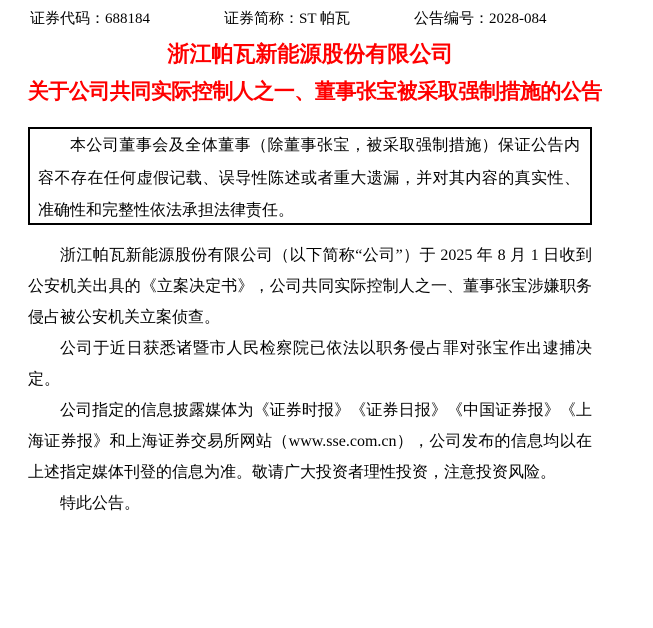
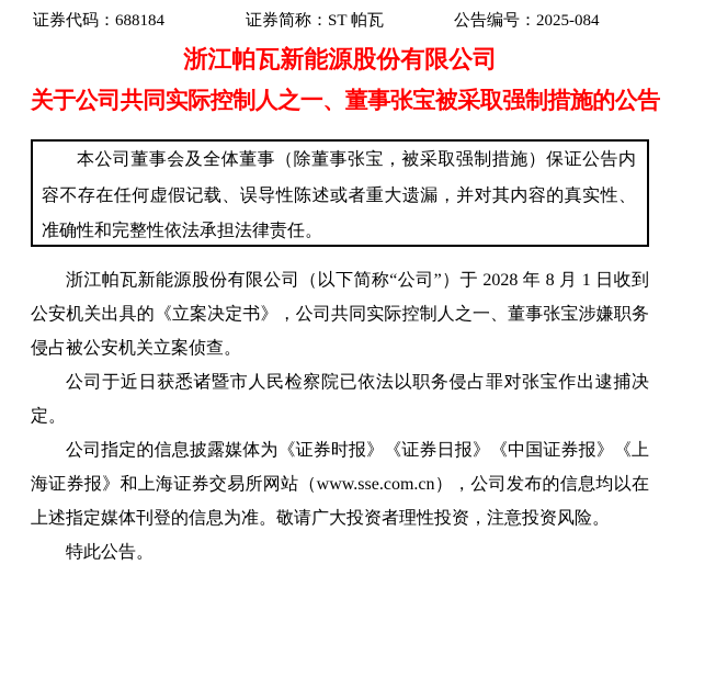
  证券代码：688184
  证券简称：ST 帕瓦
- 公告编号：2028-084
+ 公告编号：2025-084
  浙江帕瓦新能源股份有限公司
  关于公司共同实际控制人之一、董事张宝被采取强制措施的公告
  本公司董事会及全体董事（除董事张宝，被采取强制措施）保证公告内容不存在任何虚假记载、误导性陈述或者重大遗漏，并对其内容的真实性、准确性和完整性依法承担法律责任。
- 浙江帕瓦新能源股份有限公司（以下简称“公司”）于 2025 年 8 月 1 日收到公安机关出具的《立案决定书》，公司共同实际控制人之一、董事张宝涉嫌职务侵占被公安机关立案侦查。
+ 浙江帕瓦新能源股份有限公司（以下简称“公司”）于 2028 年 8 月 1 日收到公安机关出具的《立案决定书》，公司共同实际控制人之一、董事张宝涉嫌职务侵占被公安机关立案侦查。
  公司于近日获悉诸暨市人民检察院已依法以职务侵占罪对张宝作出逮捕决定。
  公司指定的信息披露媒体为《证券时报》《证券日报》《中国证券报》《上海证券报》和上海证券交易所网站（www.sse.com.cn），公司发布的信息均以在上述指定媒体刊登的信息为准。敬请广大投资者理性投资，注意投资风险。
  特此公告。
